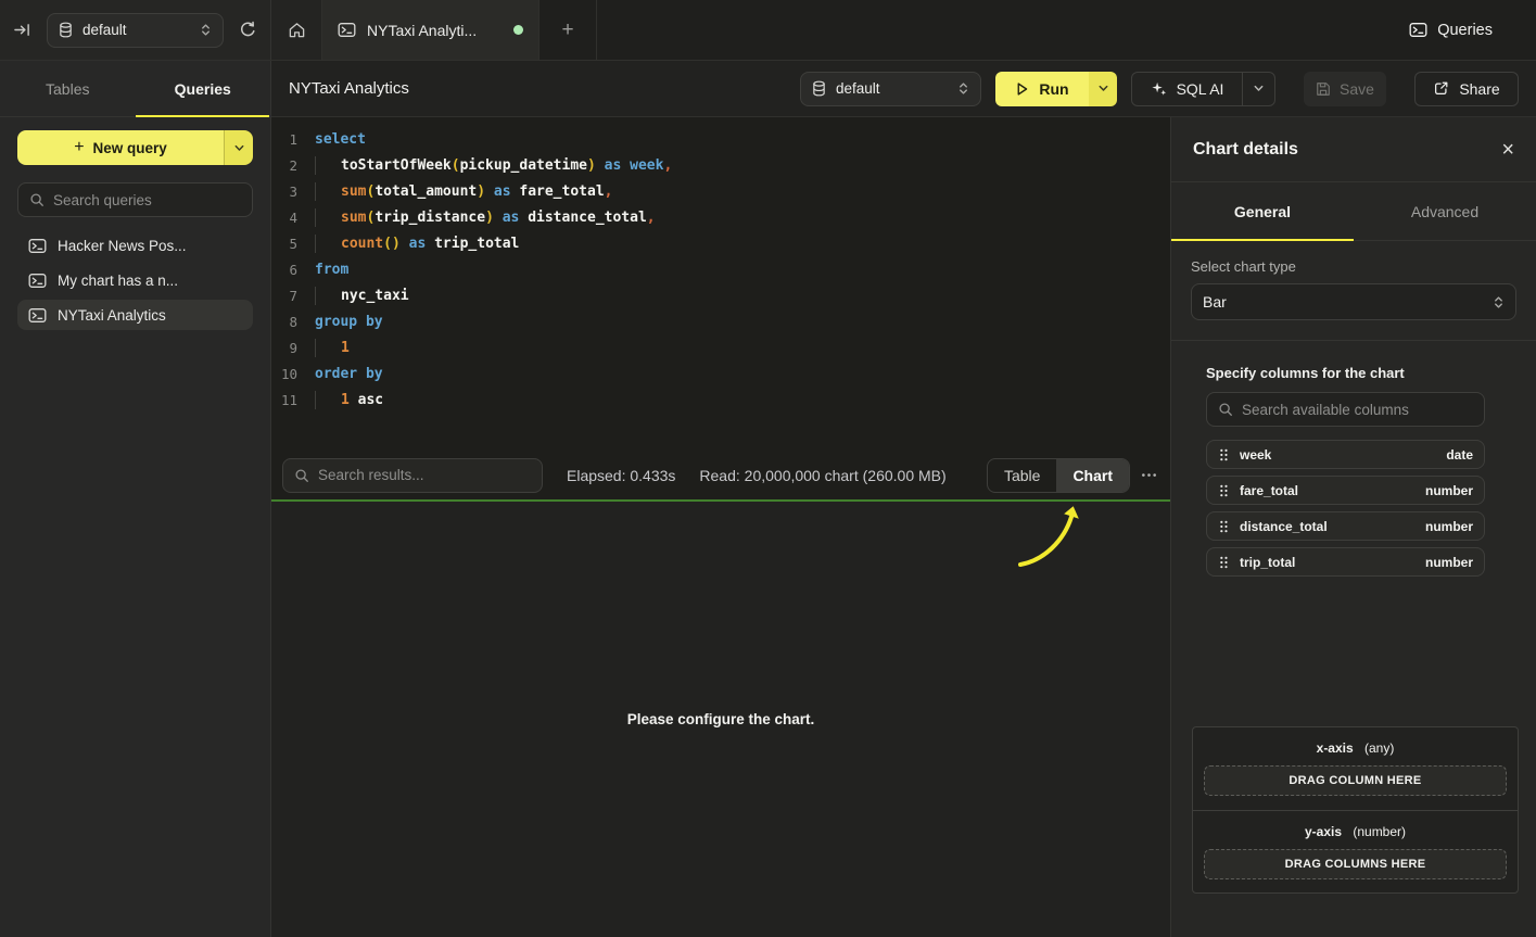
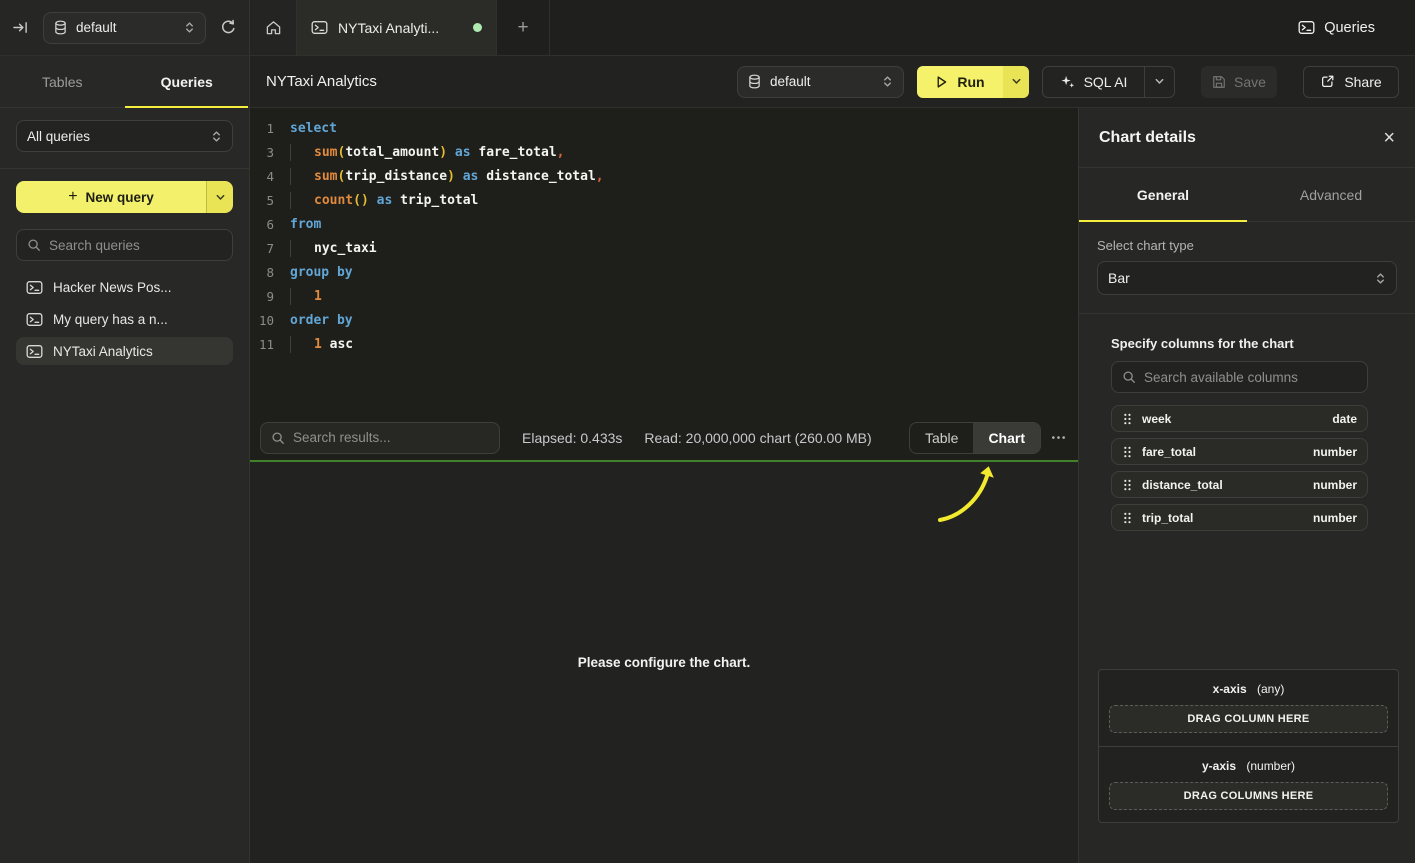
  default
  NYTaxi Analyti...
  +
  Queries
  Tables
  Queries
+ All queries
  +
  New query
  Search queries
  Hacker News Pos...
- My chart has a n...
+ My query has a n...
  NYTaxi Analytics
  NYTaxi Analytics
  default
  Run
  SQL AI
  Save
  Share
  1
  select
- 2
- toStartOfWeek(pickup_datetime) as week,
  3
  sum(total_amount) as fare_total,
  4
  sum(trip_distance) as distance_total,
  5
  count() as trip_total
  6
  from
  7
  nyc_taxi
  8
  group by
  9
  1
  10
  order by
  11
  1 asc
  Search results...
  Elapsed: 0.433s
  Read: 20,000,000 chart (260.00 MB)
  Table
  Chart
  Please configure the chart.
  Chart details
  ×
  General
  Advanced
  Select chart type
  Bar
  Specify columns for the chart
  Search available columns
  week
  date
  fare_total
  number
  distance_total
  number
  trip_total
  number
  x-axis (any)
  DRAG COLUMN HERE
  y-axis (number)
  DRAG COLUMNS HERE
